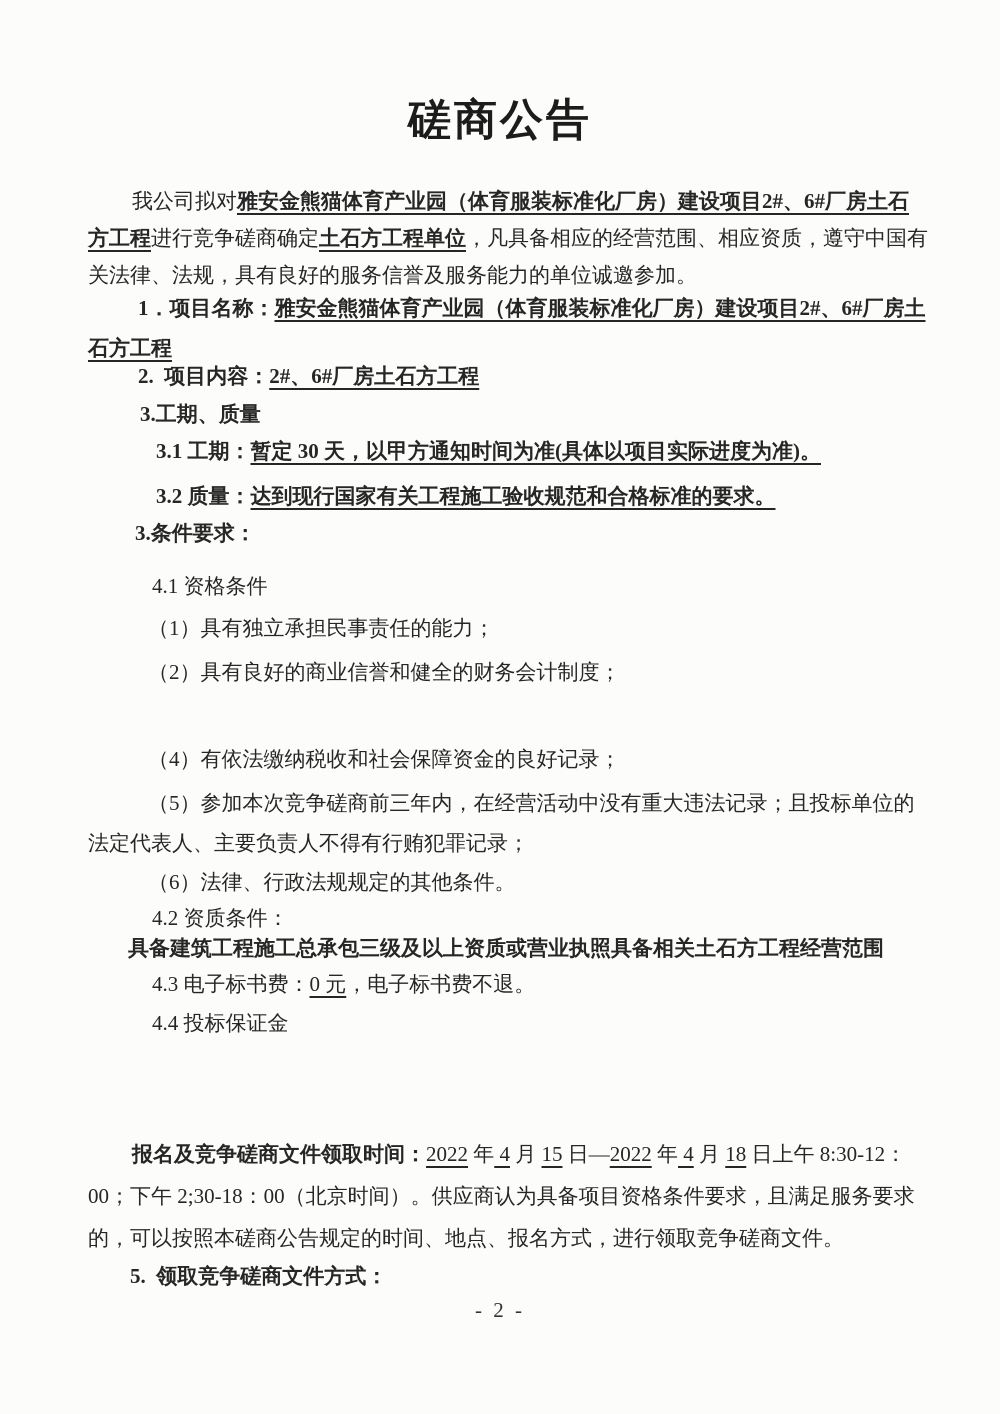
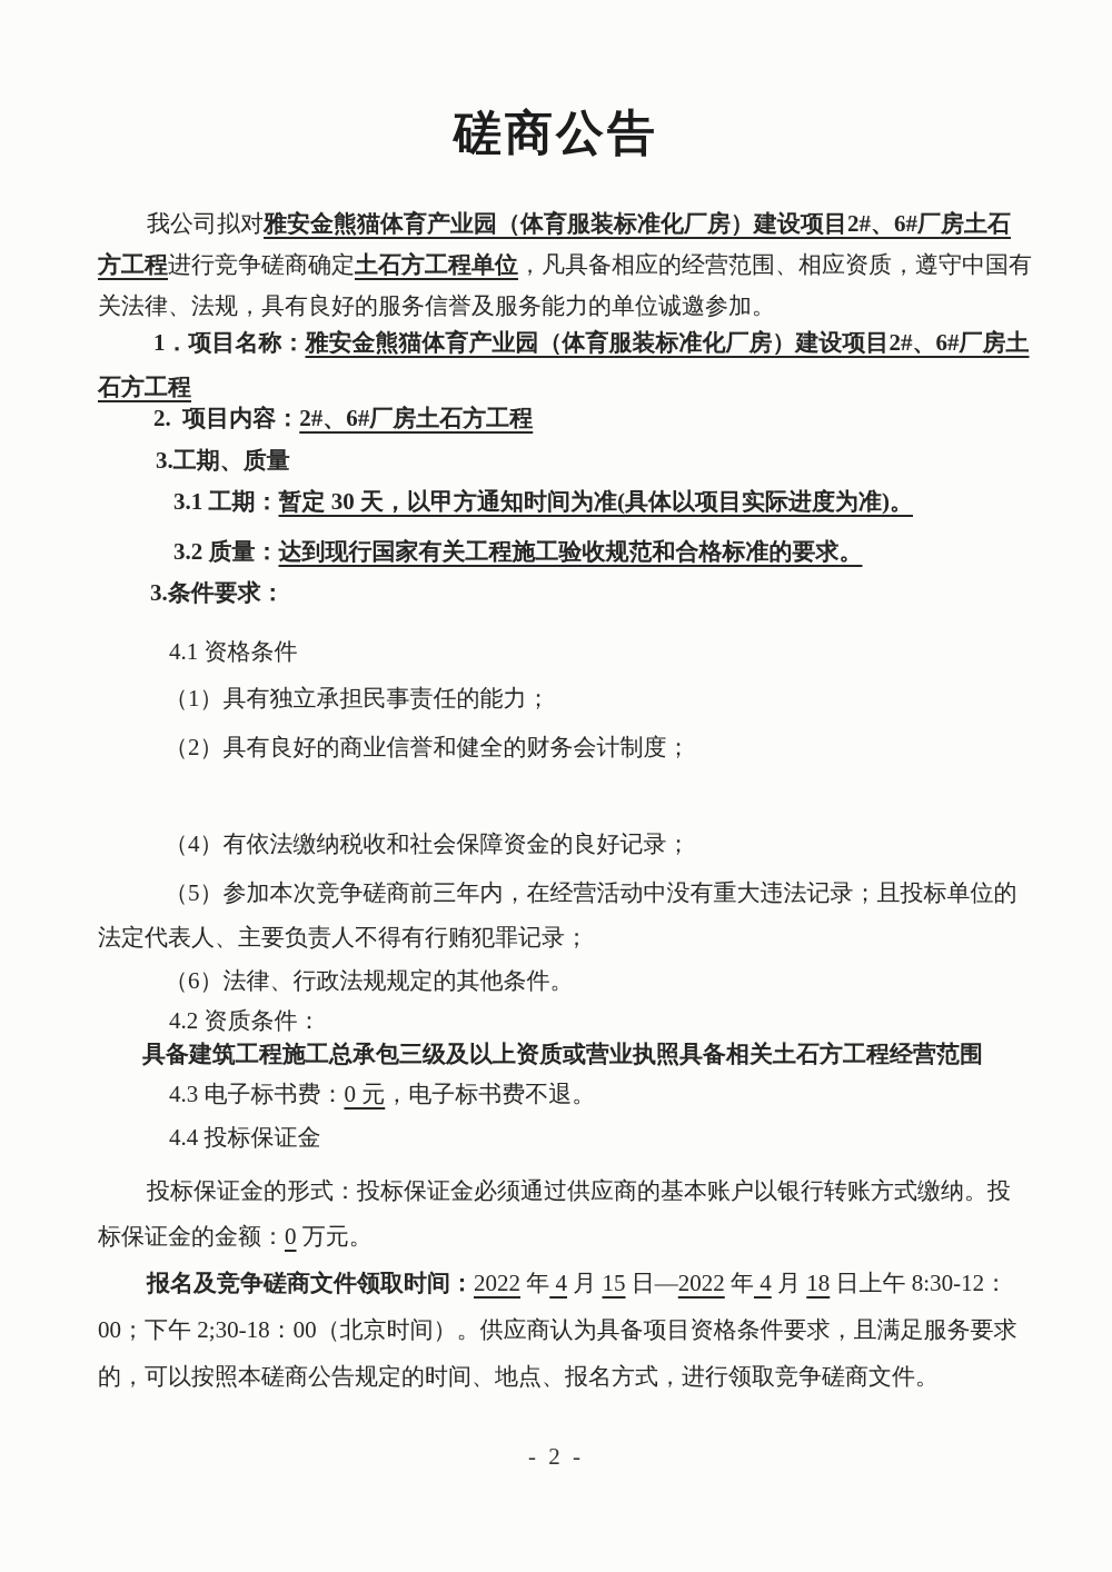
  磋商公告
  我公司拟对雅安金熊猫体育产业园（体育服装标准化厂房）建设项目2#、6#厂房土石方工程进行竞争磋商确定土石方工程单位，凡具备相应的经营范围、相应资质，遵守中国有关法律、法规，具有良好的服务信誉及服务能力的单位诚邀参加。
  1．项目名称：雅安金熊猫体育产业园（体育服装标准化厂房）建设项目2#、6#厂房土石方工程
  2. 项目内容：2#、6#厂房土石方工程
  3.工期、质量
  3.1 工期：暂定 30 天，以甲方通知时间为准(具体以项目实际进度为准)。
  3.2 质量：达到现行国家有关工程施工验收规范和合格标准的要求。
  3.条件要求：
  4.1 资格条件
  （1）具有独立承担民事责任的能力；
  （2）具有良好的商业信誉和健全的财务会计制度；
  （4）有依法缴纳税收和社会保障资金的良好记录；
  （5）参加本次竞争磋商前三年内，在经营活动中没有重大违法记录；且投标单位的法定代表人、主要负责人不得有行贿犯罪记录；
  （6）法律、行政法规规定的其他条件。
  4.2 资质条件：
  具备建筑工程施工总承包三级及以上资质或营业执照具备相关土石方工程经营范围
  4.3 电子标书费：0 元，电子标书费不退。
  4.4 投标保证金
+ 投标保证金的形式：投标保证金必须通过供应商的基本账户以银行转账方式缴纳。投标保证金的金额：0 万元。
  报名及竞争磋商文件领取时间：2022 年 4 月 15 日—2022 年 4 月 18 日上午 8:30-12：00；下午 2;30-18：00（北京时间）。供应商认为具备项目资格条件要求，且满足服务要求的，可以按照本磋商公告规定的时间、地点、报名方式，进行领取竞争磋商文件。
- 5. 领取竞争磋商文件方式：
  - 2 -
